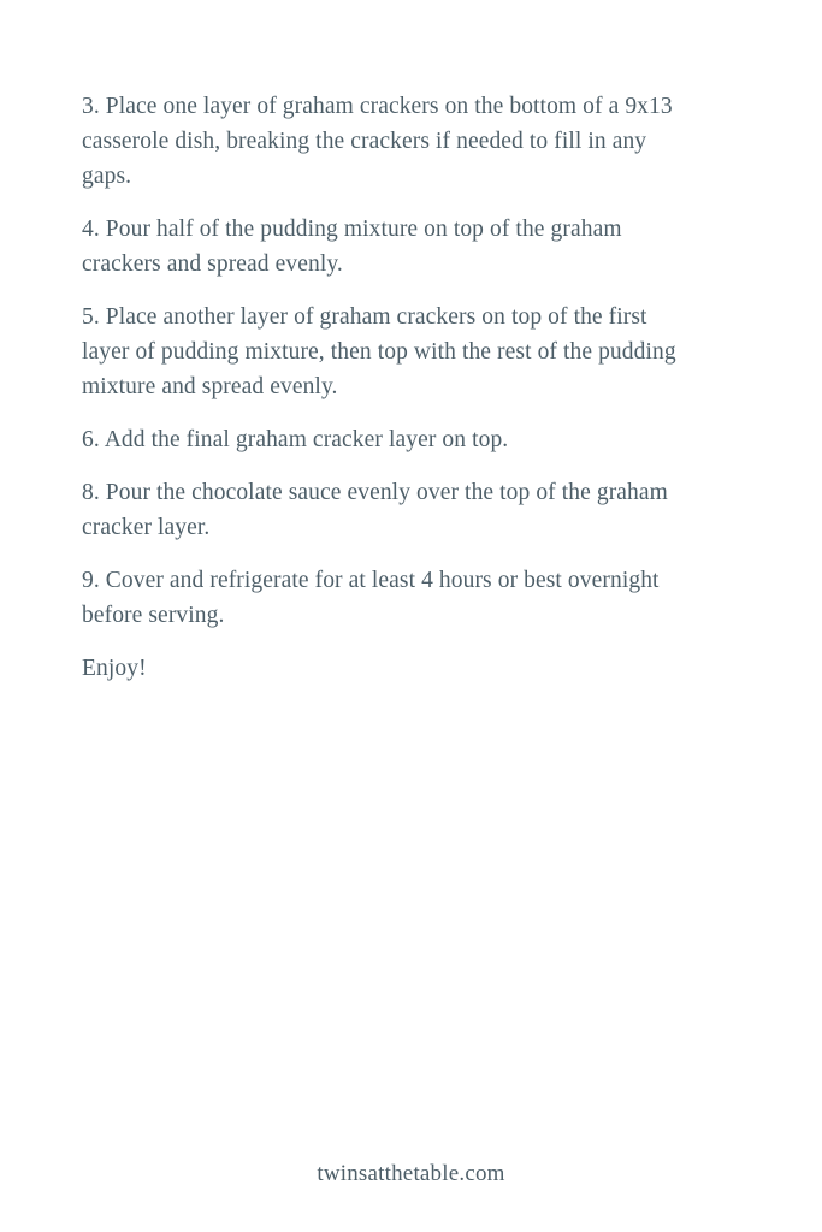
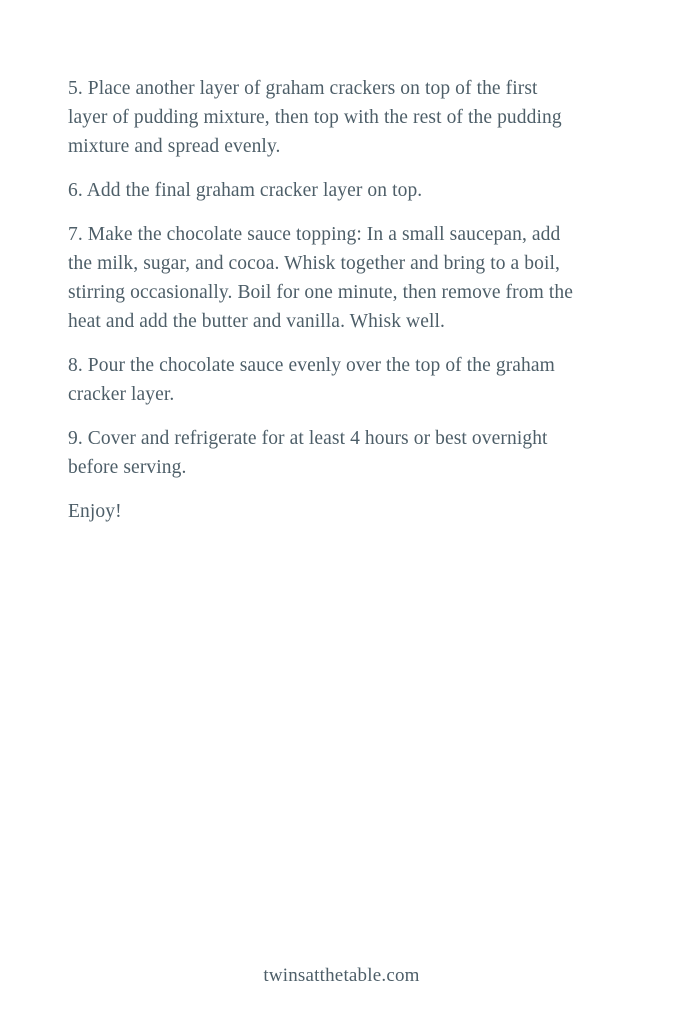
- 3. Place one layer of graham crackers on the bottom of a 9x13
- casserole dish, breaking the crackers if needed to fill in any
- gaps.
- 4. Pour half of the pudding mixture on top of the graham
- crackers and spread evenly.
  5. Place another layer of graham crackers on top of the first
  layer of pudding mixture, then top with the rest of the pudding
  mixture and spread evenly.
  6. Add the final graham cracker layer on top.
+ 7. Make the chocolate sauce topping: In a small saucepan, add
+ the milk, sugar, and cocoa. Whisk together and bring to a boil,
+ stirring occasionally. Boil for one minute, then remove from the
+ heat and add the butter and vanilla. Whisk well.
  8. Pour the chocolate sauce evenly over the top of the graham
  cracker layer.
  9. Cover and refrigerate for at least 4 hours or best overnight
  before serving.
  Enjoy!
  twinsatthetable.com
